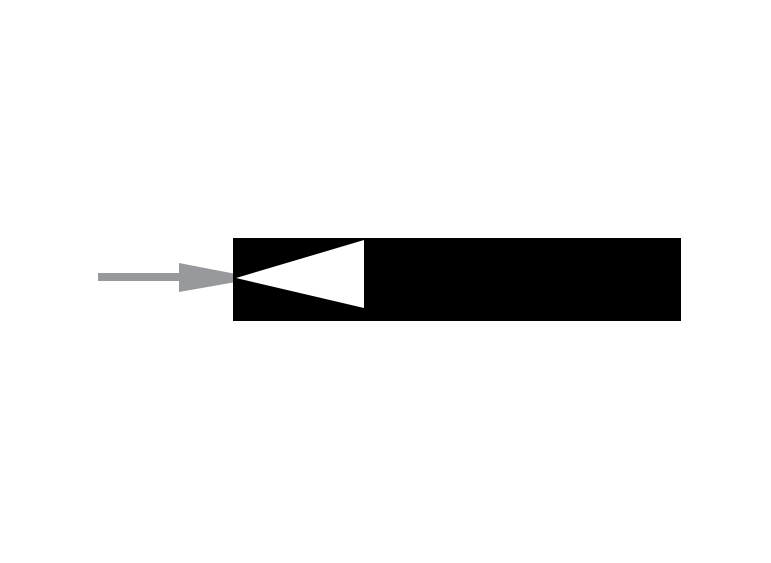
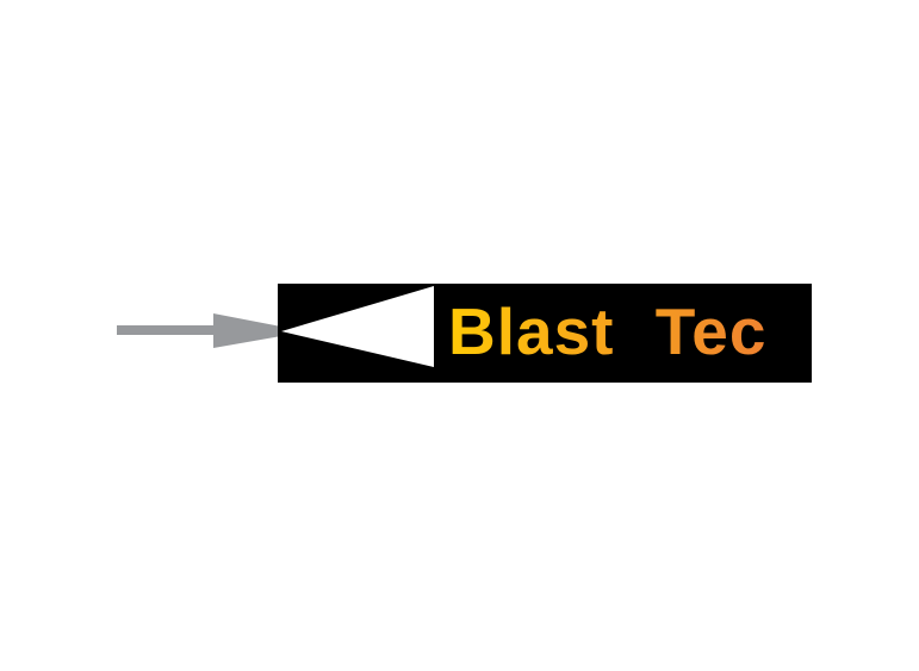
+ Blast Tec
